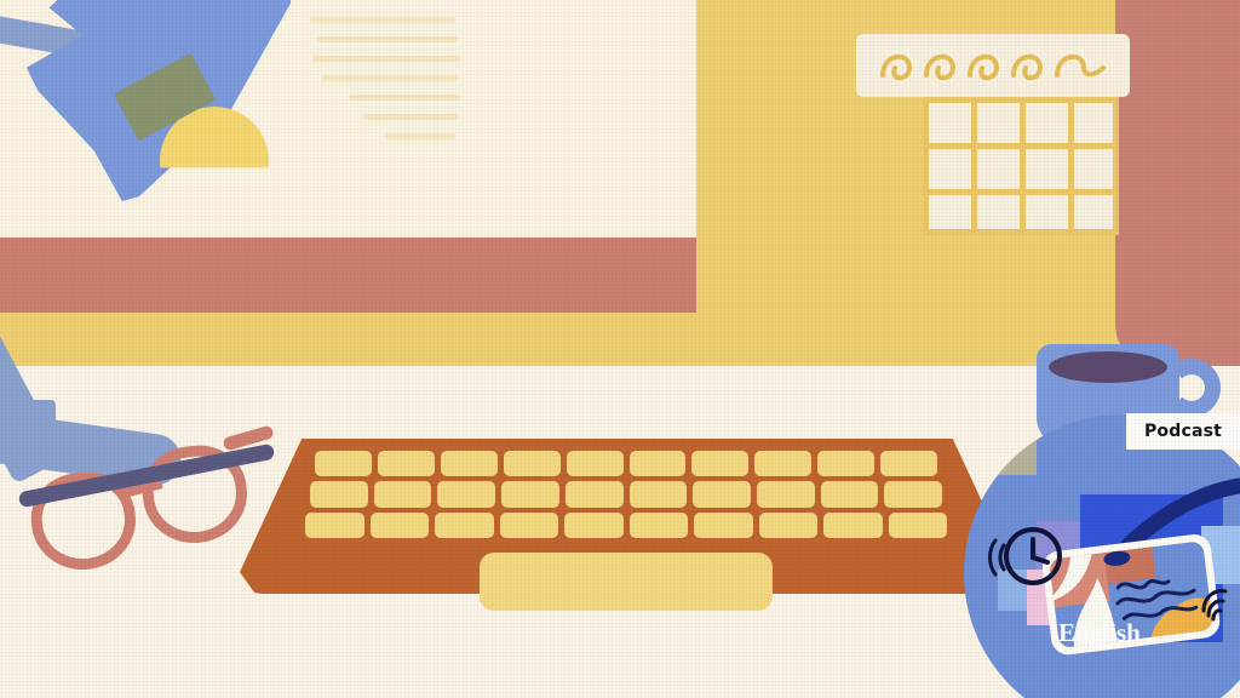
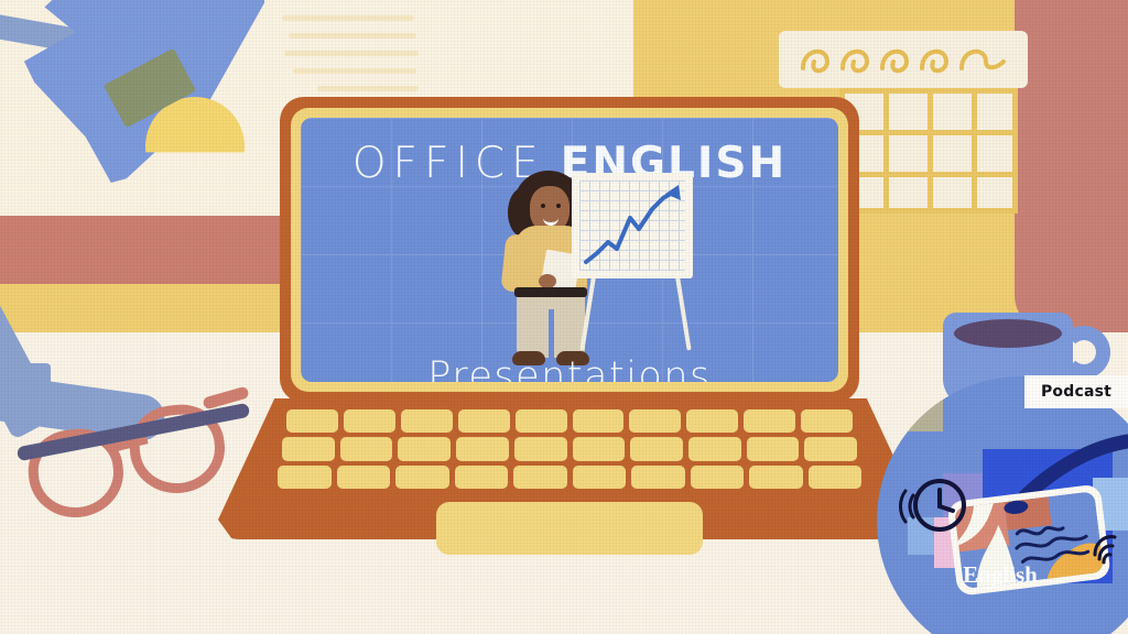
+ OFFICE ENGLISH
+ Presentations
  English
  Podcast
